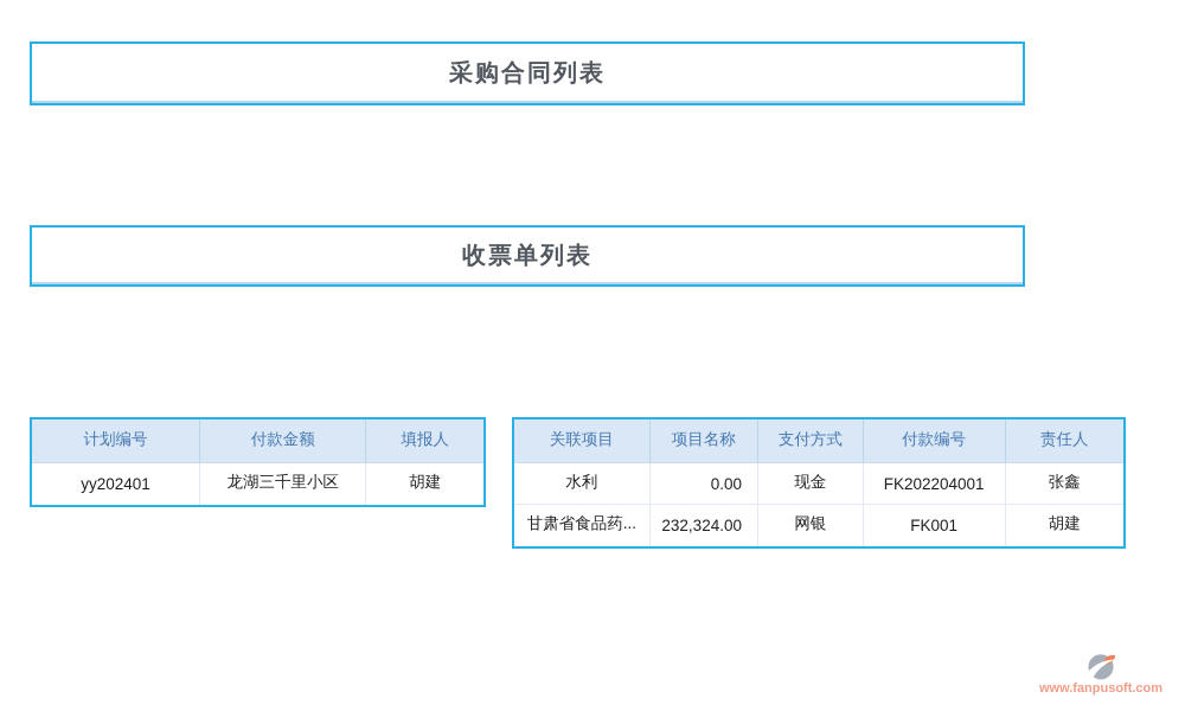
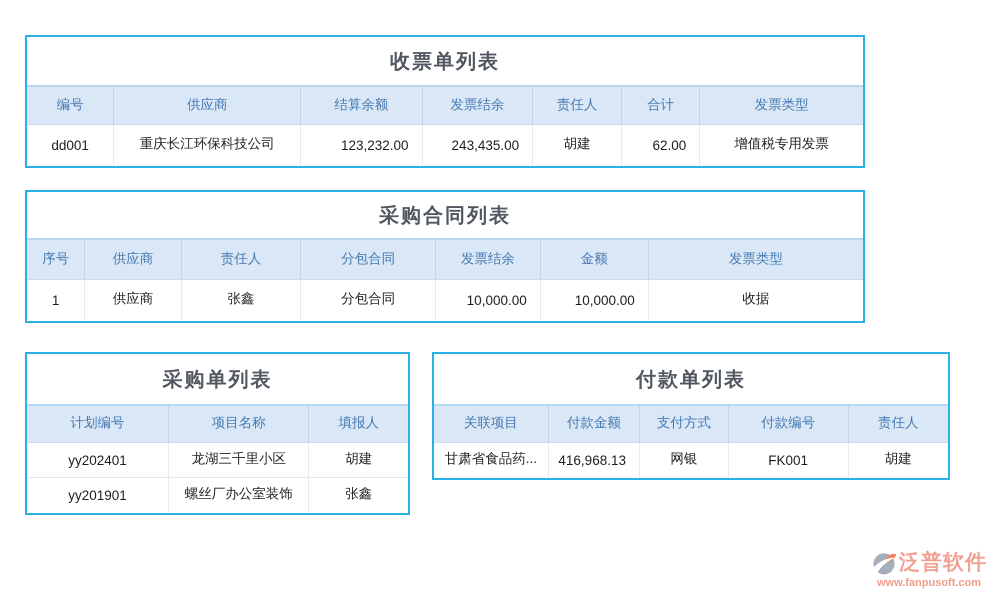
- 采购合同列表
+ 收票单列表
+ 编号	供应商	结算余额	发票结余	责任人	合计	发票类型
+ dd001	重庆长江环保科技公司	123,232.00	243,435.00	胡建	62.00	增值税专用发票
- 收票单列表
+ 采购合同列表
+ 序号	供应商	责任人	分包合同	发票结余	金额	发票类型
+ 1	供应商	张鑫	分包合同	10,000.00	10,000.00	收据
+ 采购单列表
- 计划编号	付款金额	填报人
+ 计划编号	项目名称	填报人
  yy202401	龙湖三千里小区	胡建
+ yy201901	螺丝厂办公室装饰	张鑫
+ 付款单列表
- 关联项目	项目名称	支付方式	付款编号	责任人
+ 关联项目	付款金额	支付方式	付款编号	责任人
- 水利	0.00	现金	FK202204001	张鑫
- 甘肃省食品药...	232,324.00	网银	FK001	胡建
+ 甘肃省食品药...	416,968.13	网银	FK001	胡建
+ 泛普软件
  www.fanpusoft.com
